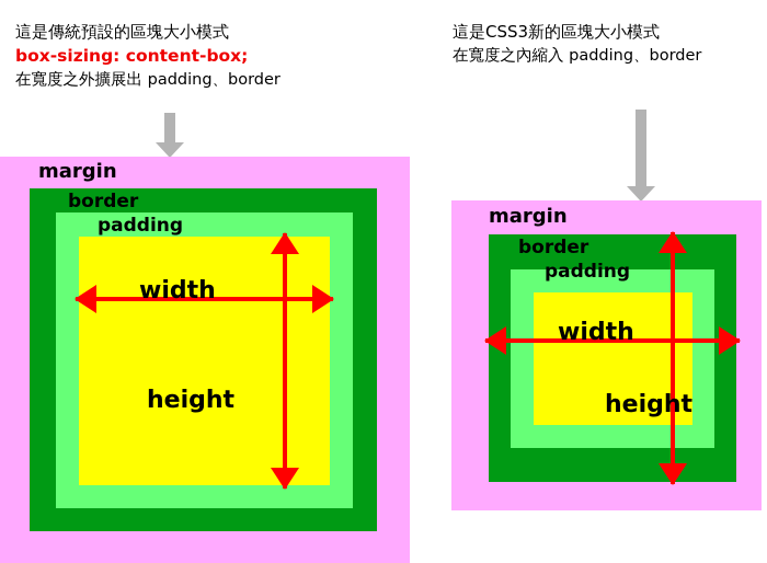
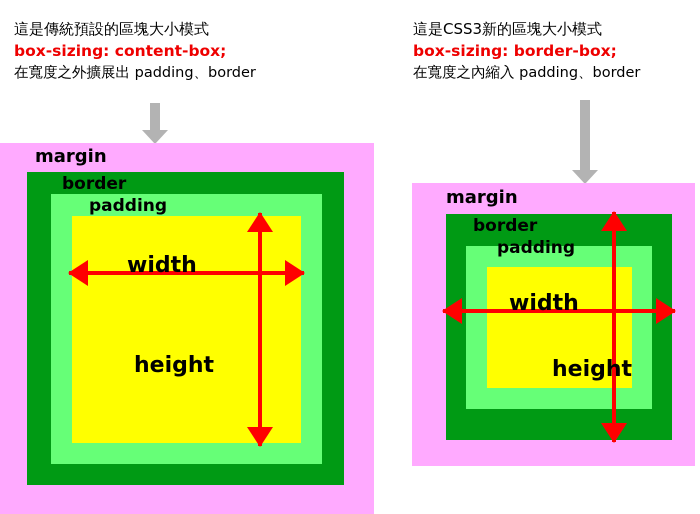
  這是傳統預設的區塊大小模式
  box-sizing: content-box;
  在寬度之外擴展出 padding、border
  這是CSS3新的區塊大小模式
+ box-sizing: border-box;
  在寬度之內縮入 padding、border
  margin
  border
  padding
  width
  height
  margin
  border
  padding
  width
  height
